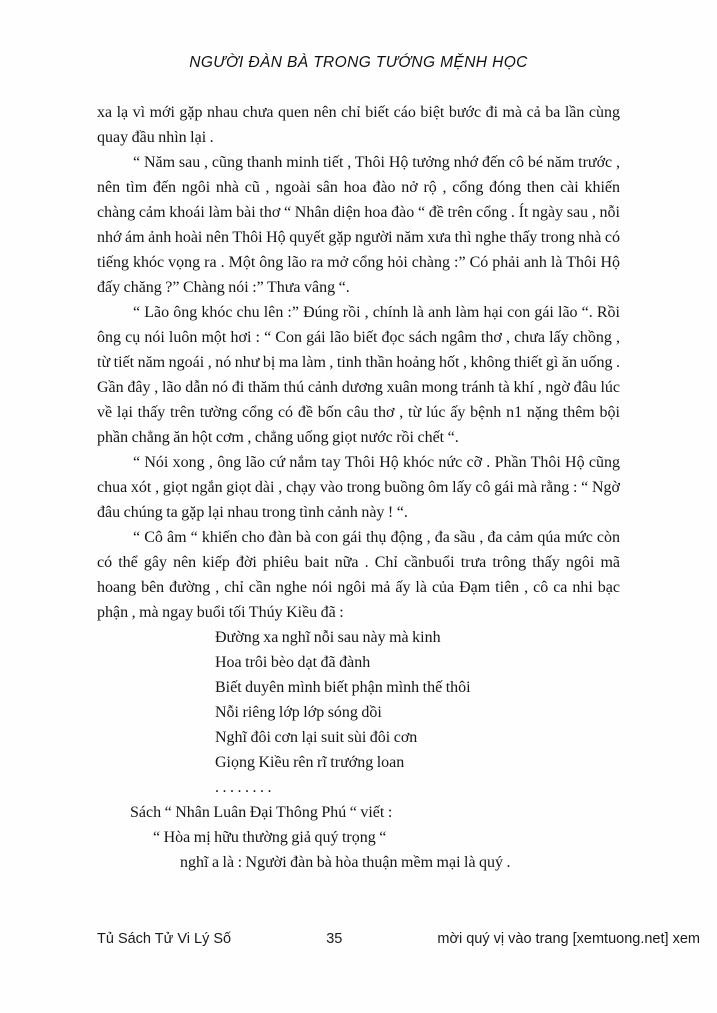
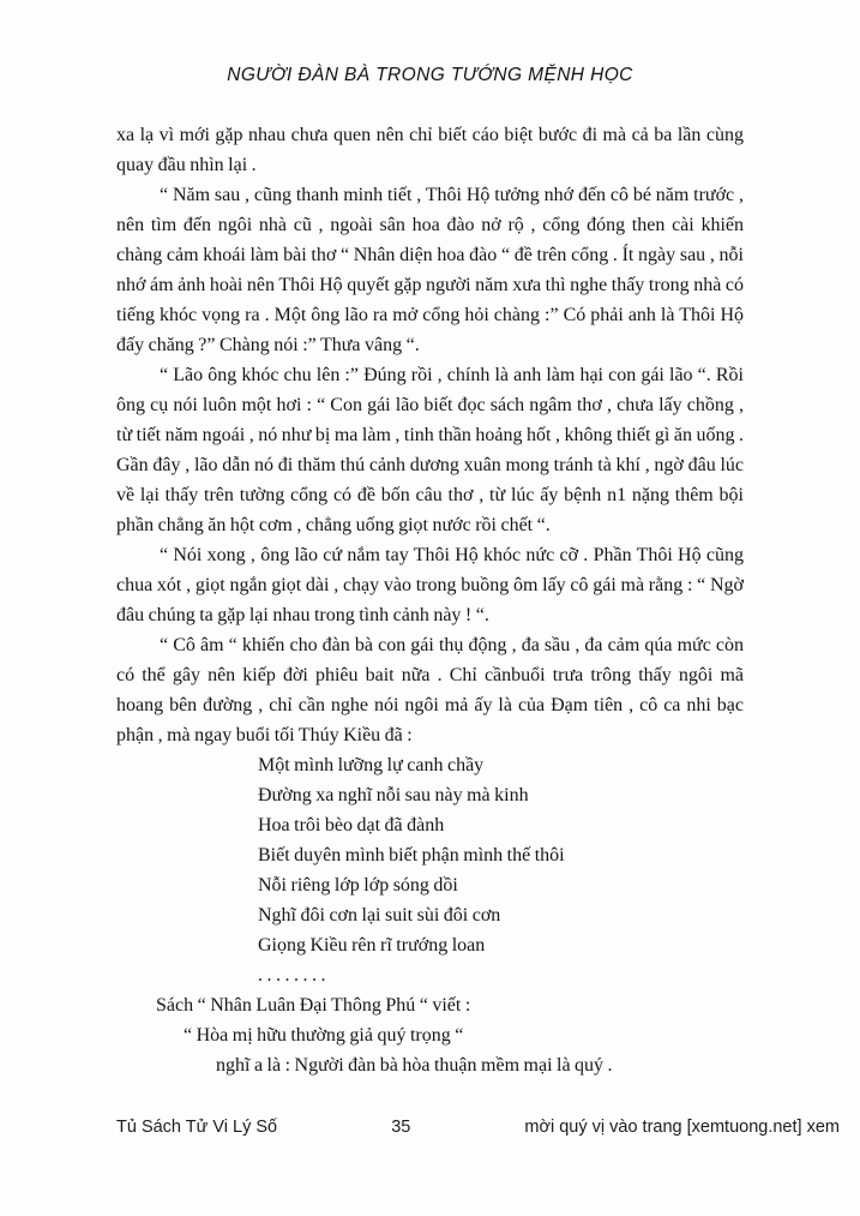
  NGƯỜI ĐÀN BÀ TRONG TƯỚNG MỆNH HỌC
  xa lạ vì mới gặp nhau chưa quen nên chỉ biết cáo biệt bước đi mà cả ba lần cùng quay đầu nhìn lại .
  “ Năm sau , cũng thanh minh tiết , Thôi Hộ tưởng nhớ đến cô bé năm trước , nên tìm đến ngôi nhà cũ , ngoài sân hoa đào nở rộ , cổng đóng then cài khiến chàng cảm khoái làm bài thơ “ Nhân diện hoa đào “ đề trên cổng . Ít ngày sau , nỗi nhớ ám ảnh hoài nên Thôi Hộ quyết gặp người năm xưa thì nghe thấy trong nhà có tiếng khóc vọng ra . Một ông lão ra mở cổng hỏi chàng :” Có phải anh là Thôi Hộ đấy chăng ?” Chàng nói :” Thưa vâng “.
  “ Lão ông khóc chu lên :” Đúng rồi , chính là anh làm hại con gái lão “. Rồi ông cụ nói luôn một hơi : “ Con gái lão biết đọc sách ngâm thơ , chưa lấy chồng , từ tiết năm ngoái , nó như bị ma làm , tinh thần hoảng hốt , không thiết gì ăn uống . Gần đây , lão dẫn nó đi thăm thú cảnh dương xuân mong tránh tà khí , ngờ đâu lúc về lại thấy trên tường cổng có đề bốn câu thơ , từ lúc ấy bệnh n1 nặng thêm bội phần chẳng ăn hột cơm , chẳng uống giọt nước rồi chết “.
  “ Nói xong , ông lão cứ nắm tay Thôi Hộ khóc nức cỡ . Phần Thôi Hộ cũng chua xót , giọt ngắn giọt dài , chạy vào trong buồng ôm lấy cô gái mà rằng : “ Ngờ đâu chúng ta gặp lại nhau trong tình cảnh này ! “.
  “ Cô âm “ khiến cho đàn bà con gái thụ động , đa sầu , đa cảm qúa mức còn có thể gây nên kiếp đời phiêu bait nữa . Chỉ cầnbuổi trưa trông thấy ngôi mã hoang bên đường , chỉ cần nghe nói ngôi mả ấy là của Đạm tiên , cô ca nhi bạc phận , mà ngay buổi tối Thúy Kiều đã :
+ Một mình lưỡng lự canh chầy
  Đường xa nghĩ nỗi sau này mà kinh
  Hoa trôi bèo dạt đã đành
  Biết duyên mình biết phận mình thế thôi
  Nỗi riêng lớp lớp sóng dồi
  Nghĩ đôi cơn lại suit sùi đôi cơn
  Giọng Kiều rên rĩ trướng loan
  . . . . . . . .
  Sách “ Nhân Luân Đại Thông Phú “ viết :
  “ Hòa mị hữu thường giả quý trọng “
  nghĩ a là : Người đàn bà hòa thuận mềm mại là quý .
  Tủ Sách Tử Vi Lý Số
  35
  mời quý vị vào trang [xemtuong.net] xem
